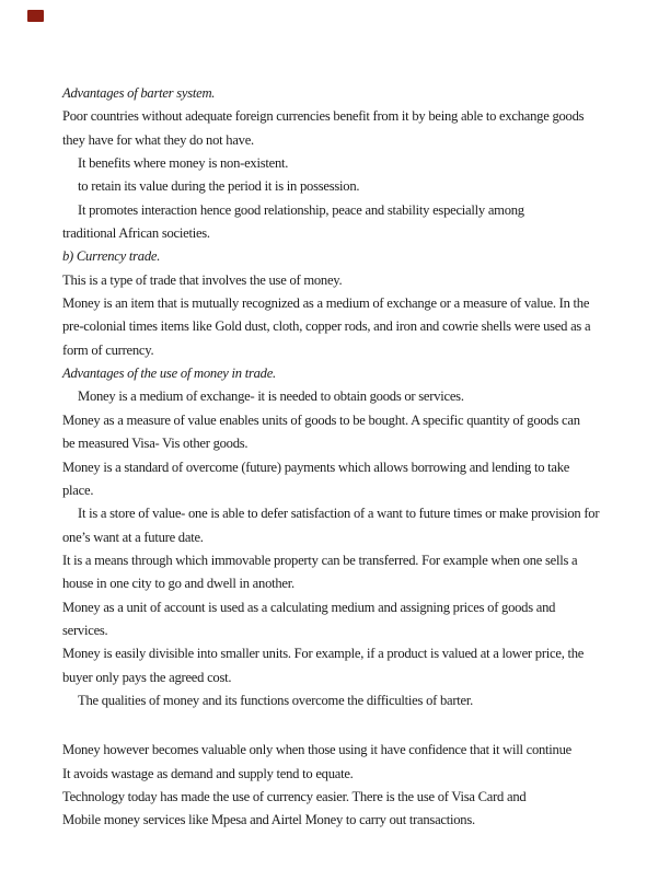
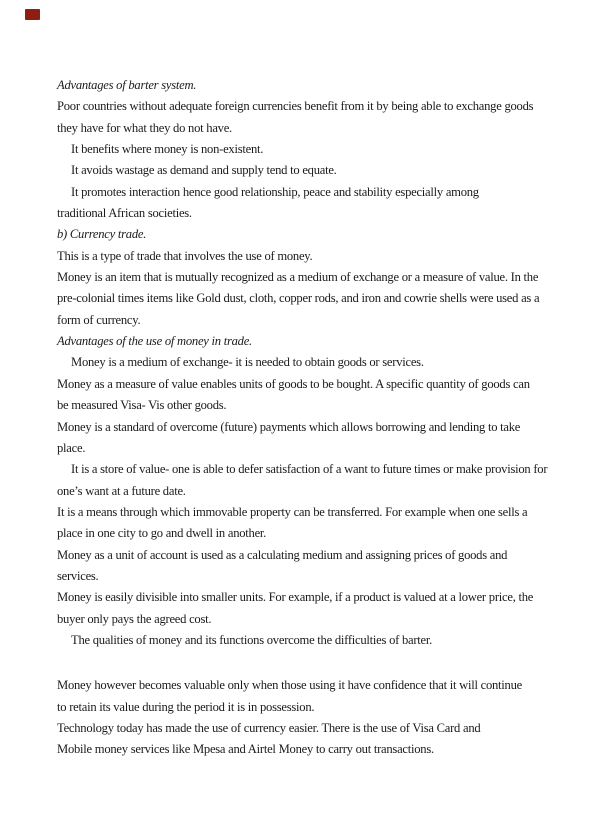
  Advantages of barter system.
  Poor countries without adequate foreign currencies benefit from it by being able to exchange goods
  they have for what they do not have.
  It benefits where money is non-existent.
- to retain its value during the period it is in possession.
+ It avoids wastage as demand and supply tend to equate.
  It promotes interaction hence good relationship, peace and stability especially among
  traditional African societies.
  b) Currency trade.
  This is a type of trade that involves the use of money.
  Money is an item that is mutually recognized as a medium of exchange or a measure of value. In the
  pre-colonial times items like Gold dust, cloth, copper rods, and iron and cowrie shells were used as a
  form of currency.
  Advantages of the use of money in trade.
  Money is a medium of exchange- it is needed to obtain goods or services.
  Money as a measure of value enables units of goods to be bought. A specific quantity of goods can
  be measured Visa- Vis other goods.
  Money is a standard of overcome (future) payments which allows borrowing and lending to take
  place.
  It is a store of value- one is able to defer satisfaction of a want to future times or make provision for
  one’s want at a future date.
  It is a means through which immovable property can be transferred. For example when one sells a
- house in one city to go and dwell in another.
+ place in one city to go and dwell in another.
  Money as a unit of account is used as a calculating medium and assigning prices of goods and
  services.
  Money is easily divisible into smaller units. For example, if a product is valued at a lower price, the
  buyer only pays the agreed cost.
  The qualities of money and its functions overcome the difficulties of barter.
  Money however becomes valuable only when those using it have confidence that it will continue
- It avoids wastage as demand and supply tend to equate.
+ to retain its value during the period it is in possession.
  Technology today has made the use of currency easier. There is the use of Visa Card and
  Mobile money services like Mpesa and Airtel Money to carry out transactions.
